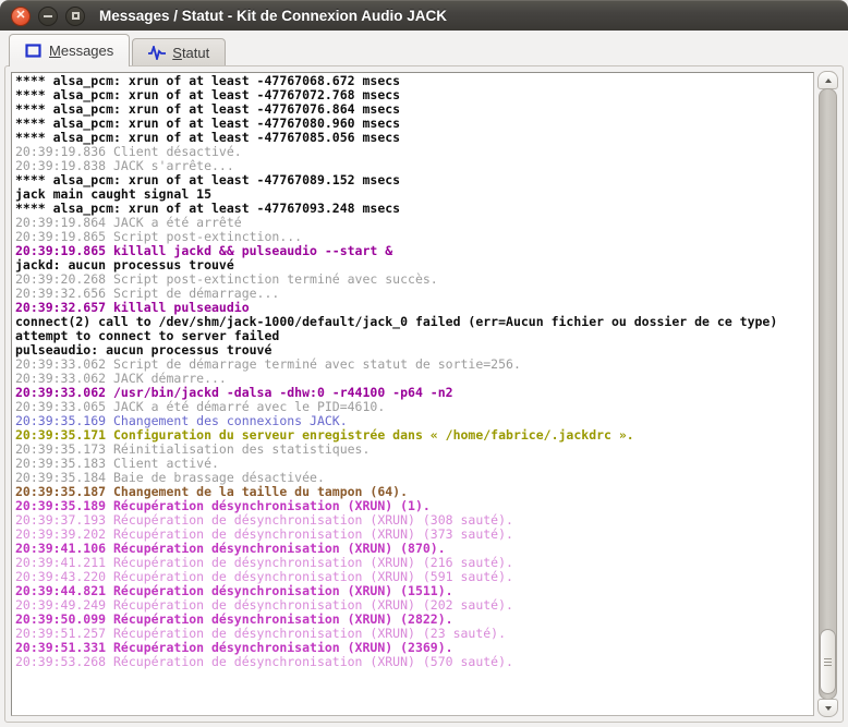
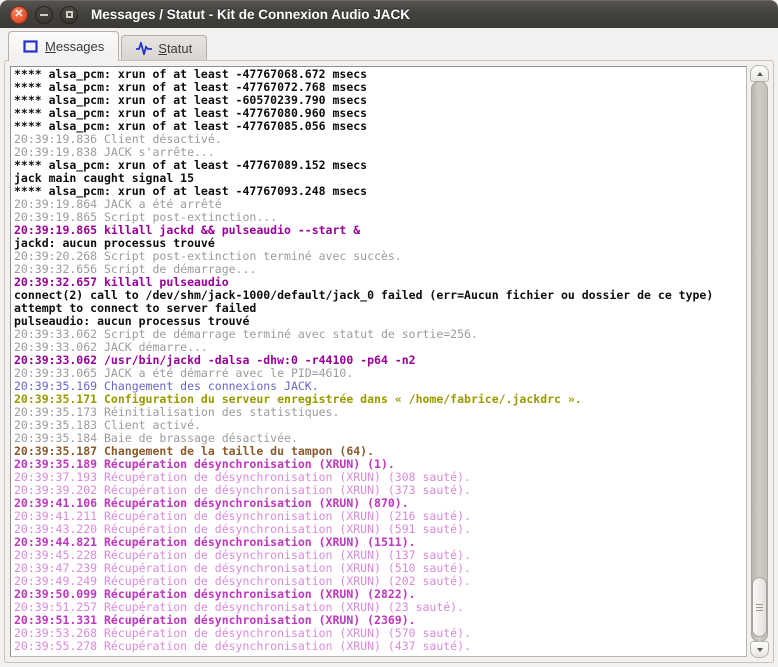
  ✕
  Messages / Statut - Kit de Connexion Audio JACK
  Messages
  Statut
  **** alsa_pcm: xrun of at least -47767068.672 msecs
  **** alsa_pcm: xrun of at least -47767072.768 msecs
- **** alsa_pcm: xrun of at least -47767076.864 msecs
+ **** alsa_pcm: xrun of at least -60570239.790 msecs
  **** alsa_pcm: xrun of at least -47767080.960 msecs
  **** alsa_pcm: xrun of at least -47767085.056 msecs
  20:39:19.836 Client désactivé.
  20:39:19.838 JACK s'arrête...
  **** alsa_pcm: xrun of at least -47767089.152 msecs
  jack main caught signal 15
  **** alsa_pcm: xrun of at least -47767093.248 msecs
  20:39:19.864 JACK a été arrêté
  20:39:19.865 Script post-extinction...
  20:39:19.865 killall jackd && pulseaudio --start &
  jackd: aucun processus trouvé
  20:39:20.268 Script post-extinction terminé avec succès.
  20:39:32.656 Script de démarrage...
  20:39:32.657 killall pulseaudio
  connect(2) call to /dev/shm/jack-1000/default/jack_0 failed (err=Aucun fichier ou dossier de ce type)
  attempt to connect to server failed
  pulseaudio: aucun processus trouvé
  20:39:33.062 Script de démarrage terminé avec statut de sortie=256.
  20:39:33.062 JACK démarre...
  20:39:33.062 /usr/bin/jackd -dalsa -dhw:0 -r44100 -p64 -n2
  20:39:33.065 JACK a été démarré avec le PID=4610.
  20:39:35.169 Changement des connexions JACK.
  20:39:35.171 Configuration du serveur enregistrée dans « /home/fabrice/.jackdrc ».
  20:39:35.173 Réinitialisation des statistiques.
  20:39:35.183 Client activé.
  20:39:35.184 Baie de brassage désactivée.
  20:39:35.187 Changement de la taille du tampon (64).
  20:39:35.189 Récupération désynchronisation (XRUN) (1).
  20:39:37.193 Récupération de désynchronisation (XRUN) (308 sauté).
  20:39:39.202 Récupération de désynchronisation (XRUN) (373 sauté).
  20:39:41.106 Récupération désynchronisation (XRUN) (870).
  20:39:41.211 Récupération de désynchronisation (XRUN) (216 sauté).
  20:39:43.220 Récupération de désynchronisation (XRUN) (591 sauté).
  20:39:44.821 Récupération désynchronisation (XRUN) (1511).
+ 20:39:45.228 Récupération de désynchronisation (XRUN) (137 sauté).
+ 20:39:47.239 Récupération de désynchronisation (XRUN) (510 sauté).
  20:39:49.249 Récupération de désynchronisation (XRUN) (202 sauté).
  20:39:50.099 Récupération désynchronisation (XRUN) (2822).
  20:39:51.257 Récupération de désynchronisation (XRUN) (23 sauté).
  20:39:51.331 Récupération désynchronisation (XRUN) (2369).
  20:39:53.268 Récupération de désynchronisation (XRUN) (570 sauté).
+ 20:39:55.278 Récupération de désynchronisation (XRUN) (437 sauté).
